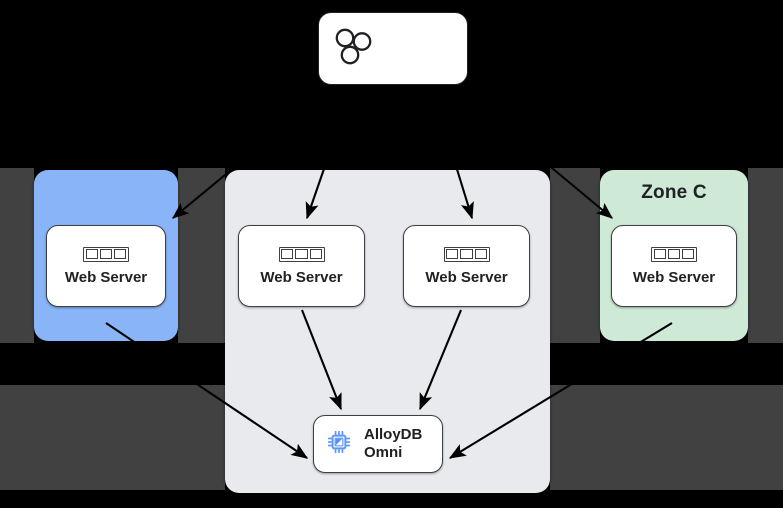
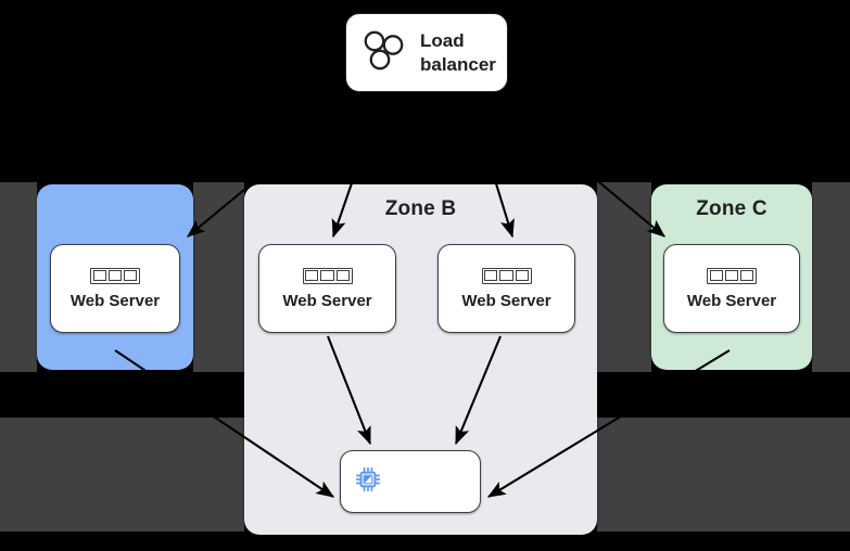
  Web Server
+ Zone B
  Web Server
  Web Server
- AlloyDB
- Omni
  Zone C
  Web Server
+ Load
+ balancer
